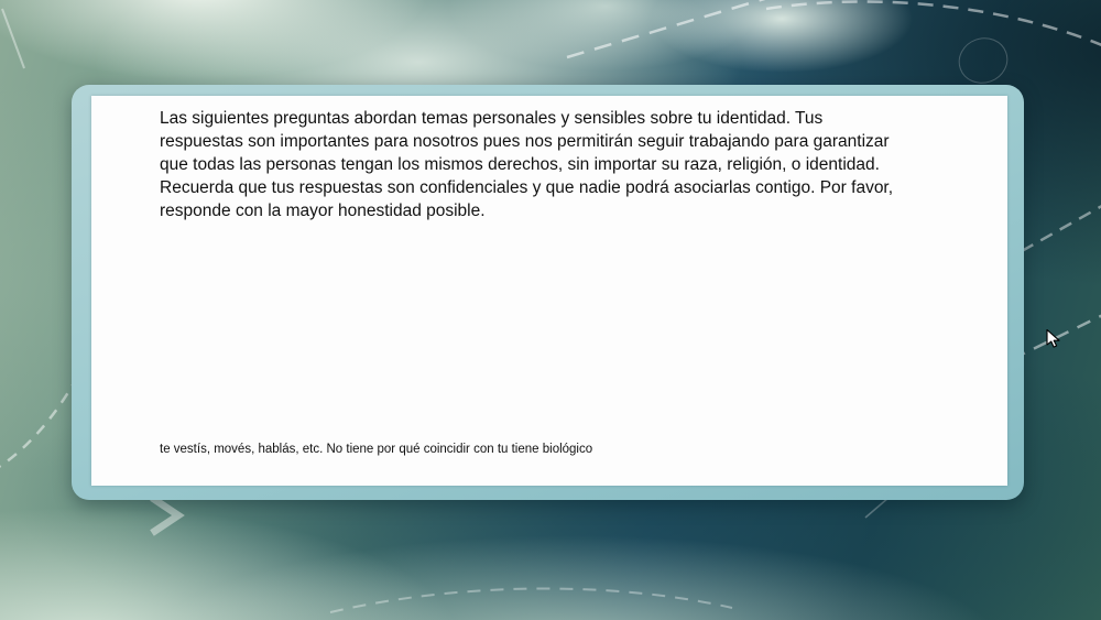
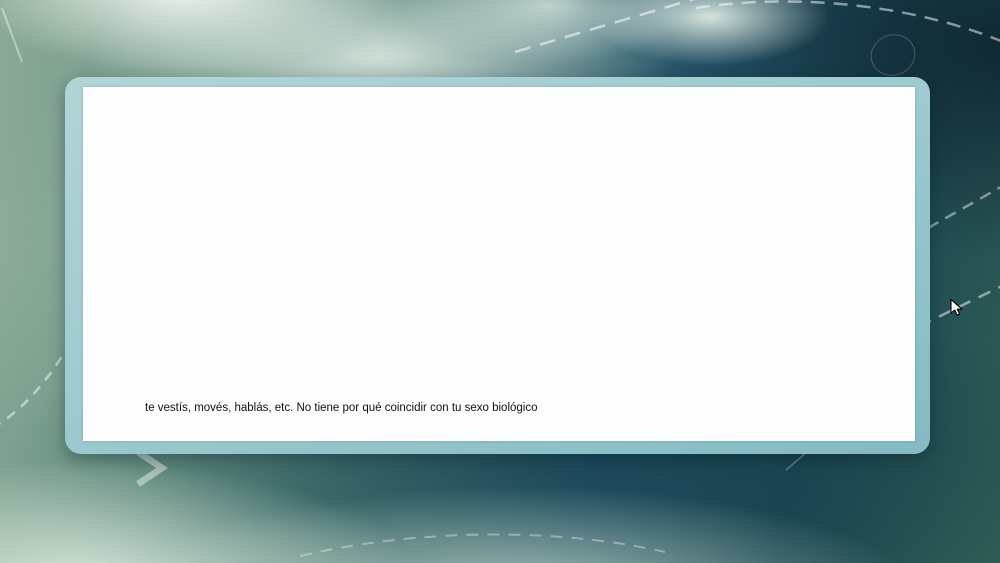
- Las siguientes preguntas abordan temas personales y sensibles sobre tu identidad. Tus
- respuestas son importantes para nosotros pues nos permitirán seguir trabajando para garantizar
- que todas las personas tengan los mismos derechos, sin importar su raza, religión, o identidad.
- Recuerda que tus respuestas son confidenciales y que nadie podrá asociarlas contigo. Por favor,
- responde con la mayor honestidad posible.
- te vestís, movés, hablás, etc. No tiene por qué coincidir con tu tiene biológico
+ te vestís, movés, hablás, etc. No tiene por qué coincidir con tu sexo biológico
